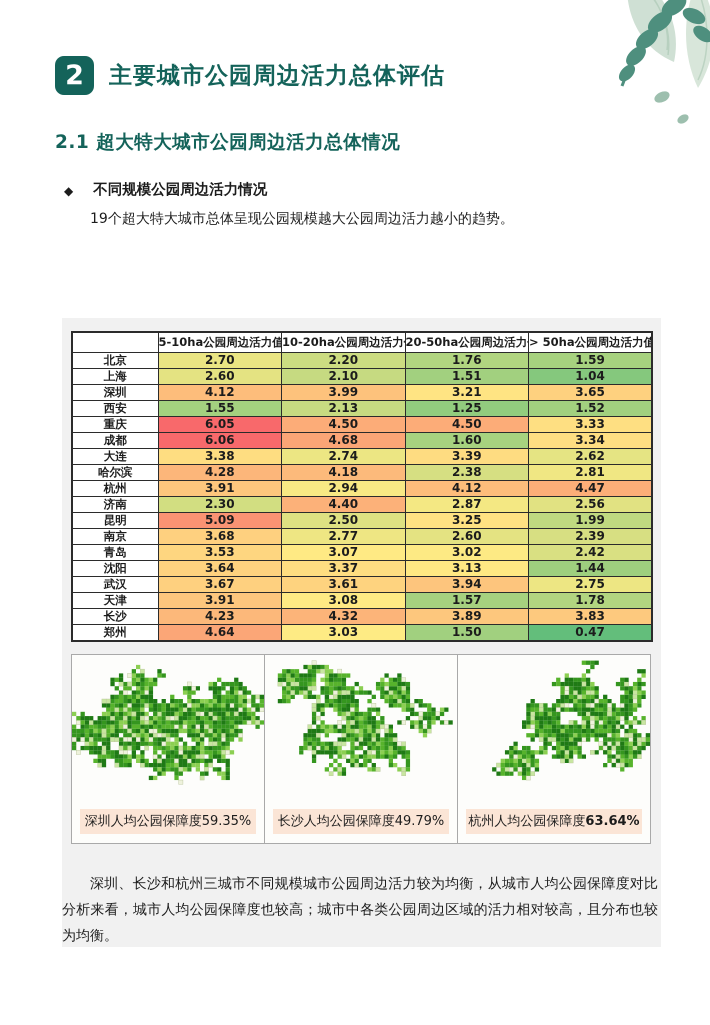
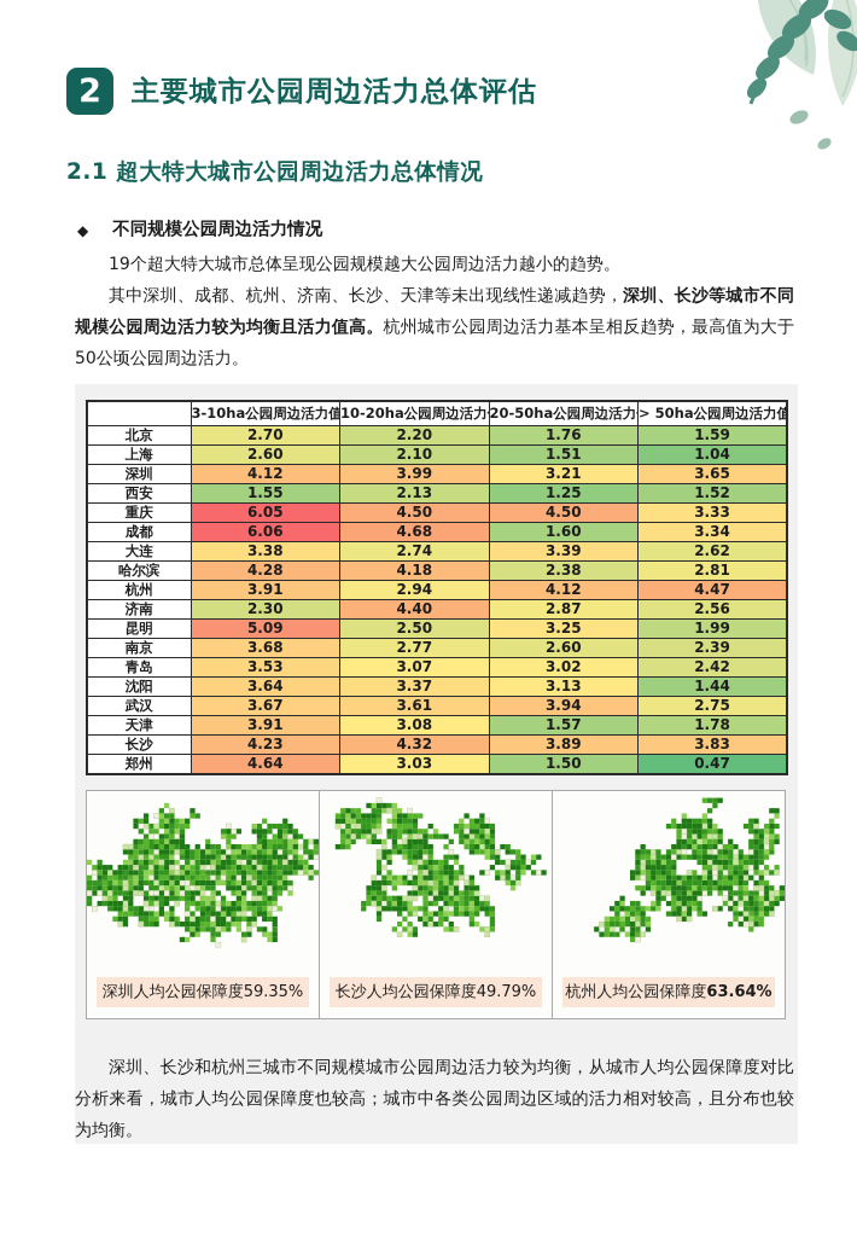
  2
  主要城市公园周边活力总体评估
  2.1 超大特大城市公园周边活力总体情况
  ◆
  不同规模公园周边活力情况
  19个超大特大城市总体呈现公园规模越大公园周边活力越小的趋势。
+ 其中深圳、成都、杭州、济南、长沙、天津等未出现线性递减趋势，深圳、长沙等城市不同规模公园周边活力较为均衡且活力值高。杭州城市公园周边活力基本呈相反趋势，最高值为大于50公顷公园周边活力。
- 	5-10ha公园周边活力值	10-20ha公园周边活力	20-50ha公园周边活力	> 50ha公园周边活力值
+ 	3-10ha公园周边活力值	10-20ha公园周边活力	20-50ha公园周边活力	> 50ha公园周边活力值
  北京	2.70	2.20	1.76	1.59
  上海	2.60	2.10	1.51	1.04
  深圳	4.12	3.99	3.21	3.65
  西安	1.55	2.13	1.25	1.52
  重庆	6.05	4.50	4.50	3.33
  成都	6.06	4.68	1.60	3.34
  大连	3.38	2.74	3.39	2.62
  哈尔滨	4.28	4.18	2.38	2.81
  杭州	3.91	2.94	4.12	4.47
  济南	2.30	4.40	2.87	2.56
  昆明	5.09	2.50	3.25	1.99
  南京	3.68	2.77	2.60	2.39
  青岛	3.53	3.07	3.02	2.42
  沈阳	3.64	3.37	3.13	1.44
  武汉	3.67	3.61	3.94	2.75
  天津	3.91	3.08	1.57	1.78
  长沙	4.23	4.32	3.89	3.83
  郑州	4.64	3.03	1.50	0.47
  深圳人均公园保障度
  59.35%
  长沙人均公园保障度
  49.79%
  杭州人均公园保障度
  63.64%
  深圳、长沙和杭州三城市不同规模城市公园周边活力较为均衡，从城市人均公园保障度对比分析来看，城市人均公园保障度也较高；城市中各类公园周边区域的活力相对较高，且分布也较为均衡。
